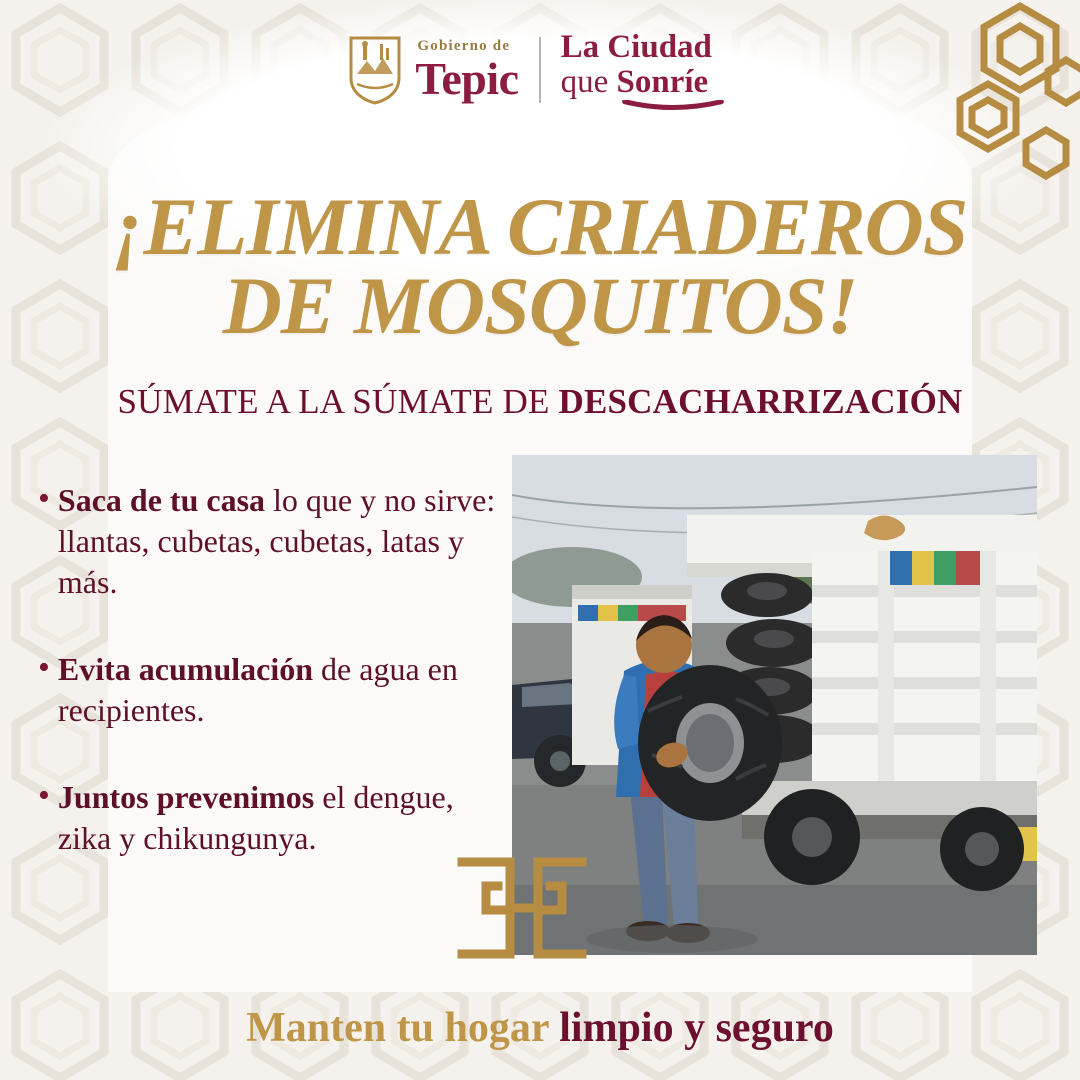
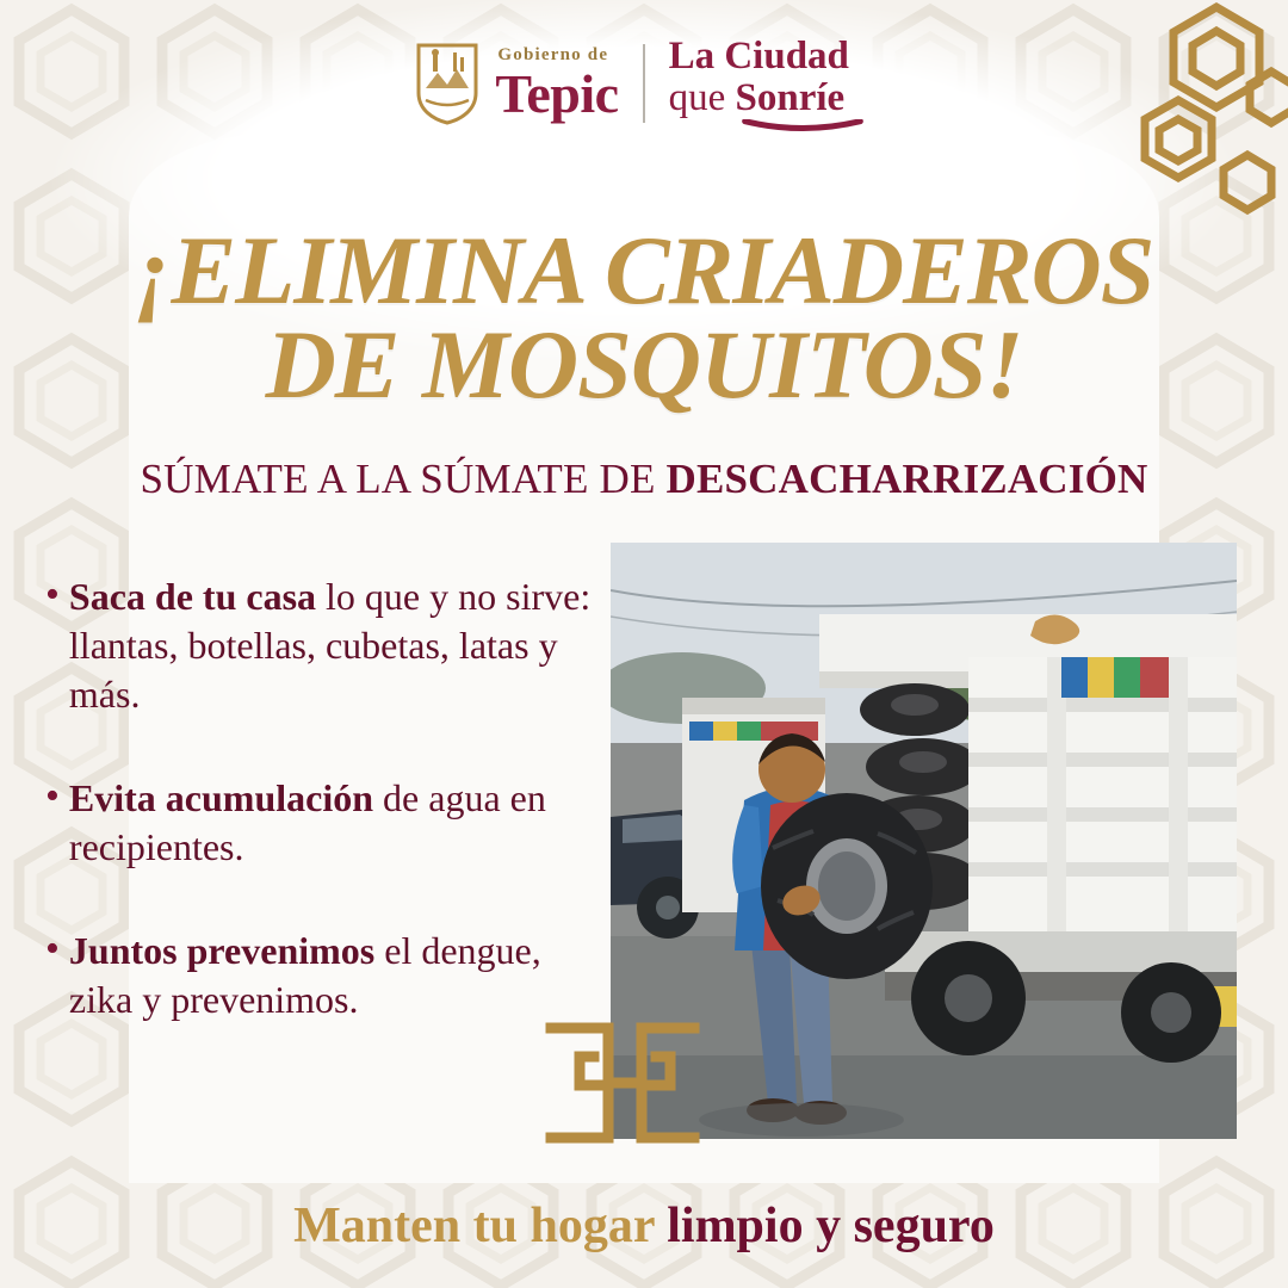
  Gobierno de
  Tepic
  La Ciudad
  que Sonríe
  ¡ELIMINA CRIADEROS
  DE MOSQUITOS!
  SÚMATE A LA SÚMATE DE DESCACHARRIZACIÓN
  •
- Saca de tu casa lo que y no sirve: llantas, cubetas, cubetas, latas y más.
+ Saca de tu casa lo que y no sirve: llantas, botellas, cubetas, latas y más.
  •
  Evita acumulación de agua en recipientes.
  •
- Juntos prevenimos el dengue, zika y chikungunya.
+ Juntos prevenimos el dengue, zika y prevenimos.
  Manten tu hogar limpio y seguro
